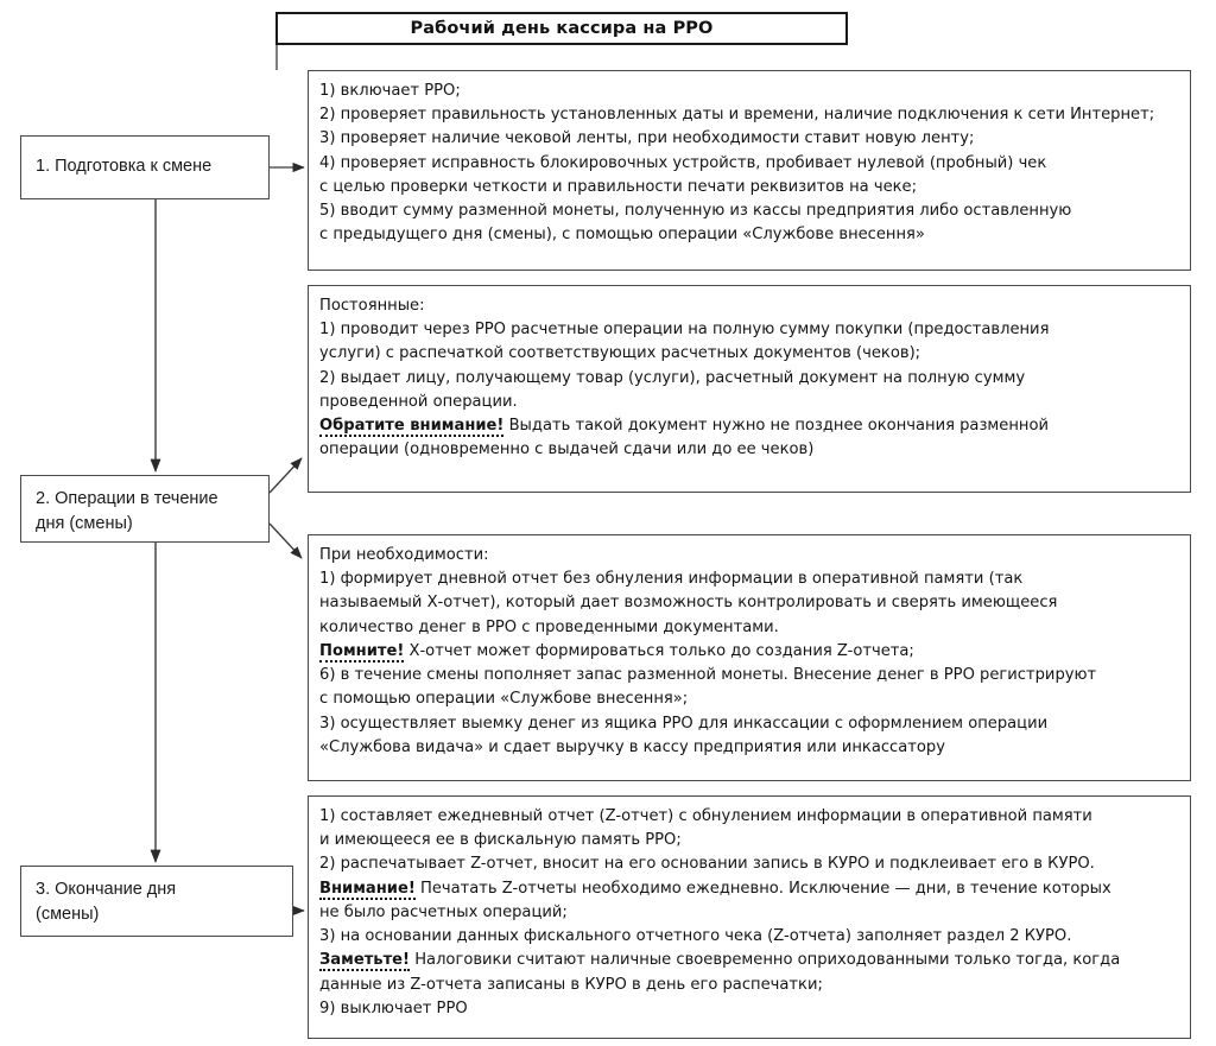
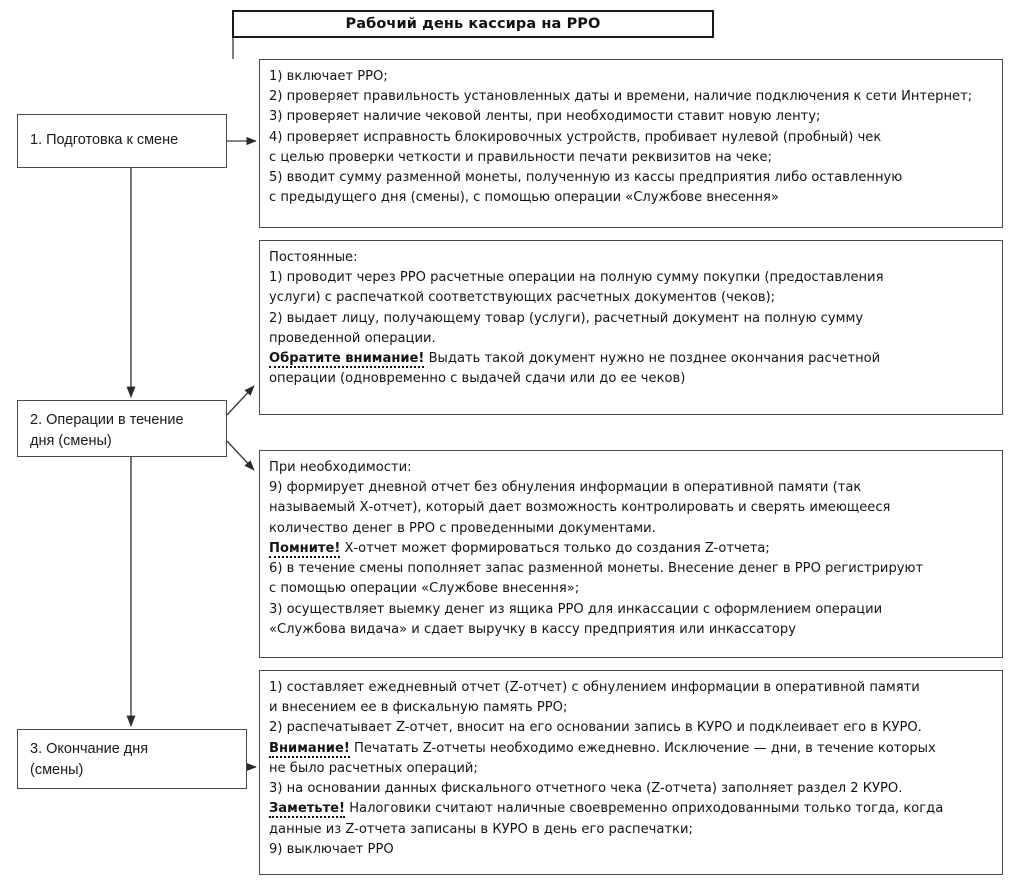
  Рабочий день кассира на РРО
  1. Подготовка к смене
  2. Операции в течение
  дня (смены)
  3. Окончание дня
  (смены)
  1) включает РРО;
  2) проверяет правильность установленных даты и времени, наличие подключения к сети Интернет;
  3) проверяет наличие чековой ленты, при необходимости ставит новую ленту;
  4) проверяет исправность блокировочных устройств, пробивает нулевой (пробный) чек
  с целью проверки четкости и правильности печати реквизитов на чеке;
  5) вводит сумму разменной монеты, полученную из кассы предприятия либо оставленную
  с предыдущего дня (смены), с помощью операции «Службове внесення»
  Постоянные:
  1) проводит через РРО расчетные операции на полную сумму покупки (предоставления
  услуги) с распечаткой соответствующих расчетных документов (чеков);
  2) выдает лицу, получающему товар (услуги), расчетный документ на полную сумму
  проведенной операции.
- Обратите внимание! Выдать такой документ нужно не позднее окончания разменной
+ Обратите внимание! Выдать такой документ нужно не позднее окончания расчетной
  операции (одновременно с выдачей сдачи или до ее чеков)
  При необходимости:
- 1) формирует дневной отчет без обнуления информации в оперативной памяти (так
+ 9) формирует дневной отчет без обнуления информации в оперативной памяти (так
  называемый Х-отчет), который дает возможность контролировать и сверять имеющееся
  количество денег в РРО с проведенными документами.
  Помните! Х-отчет может формироваться только до создания Z-отчета;
  6) в течение смены пополняет запас разменной монеты. Внесение денег в РРО регистрируют
  с помощью операции «Службове внесення»;
  3) осуществляет выемку денег из ящика РРО для инкассации с оформлением операции
  «Службова видача» и сдает выручку в кассу предприятия или инкассатору
  1) составляет ежедневный отчет (Z-отчет) с обнулением информации в оперативной памяти
- и имеющееся ее в фискальную память РРО;
+ и внесением ее в фискальную память РРО;
  2) распечатывает Z-отчет, вносит на его основании запись в КУРО и подклеивает его в КУРО.
  Внимание! Печатать Z-отчеты необходимо ежедневно. Исключение — дни, в течение которых
  не было расчетных операций;
  3) на основании данных фискального отчетного чека (Z-отчета) заполняет раздел 2 КУРО.
  Заметьте! Налоговики считают наличные своевременно оприходованными только тогда, когда
  данные из Z-отчета записаны в КУРО в день его распечатки;
  9) выключает РРО
